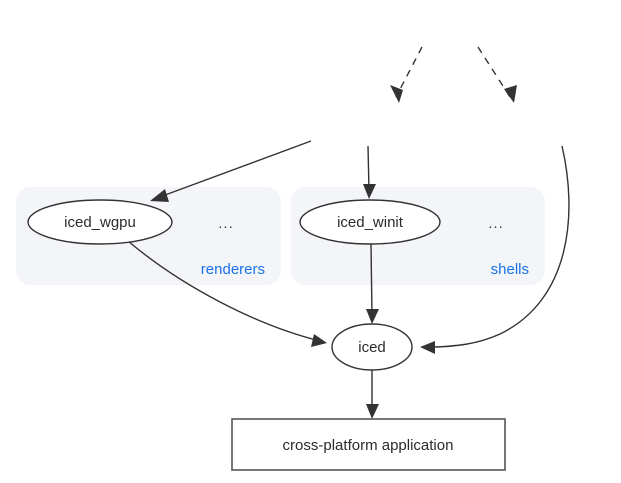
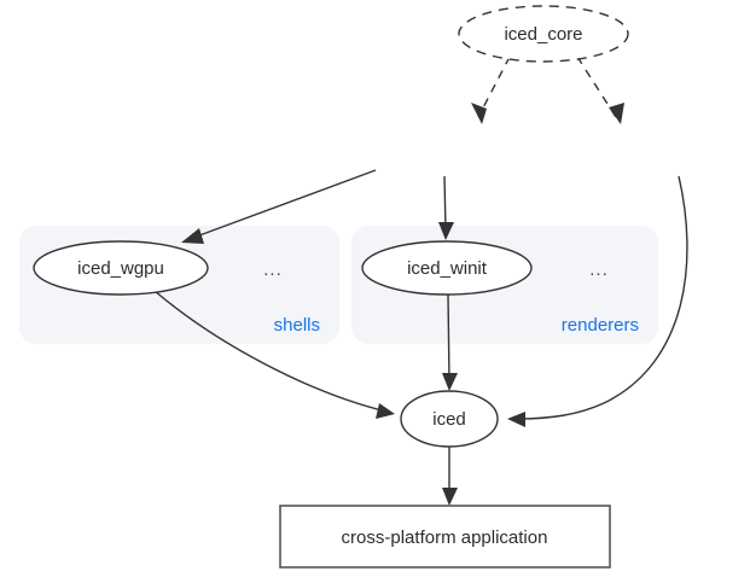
- renderers
+ shells
  ...
- shells
+ renderers
  ...
+ iced_core
  iced_wgpu
  iced_winit
  iced
  cross-platform application
